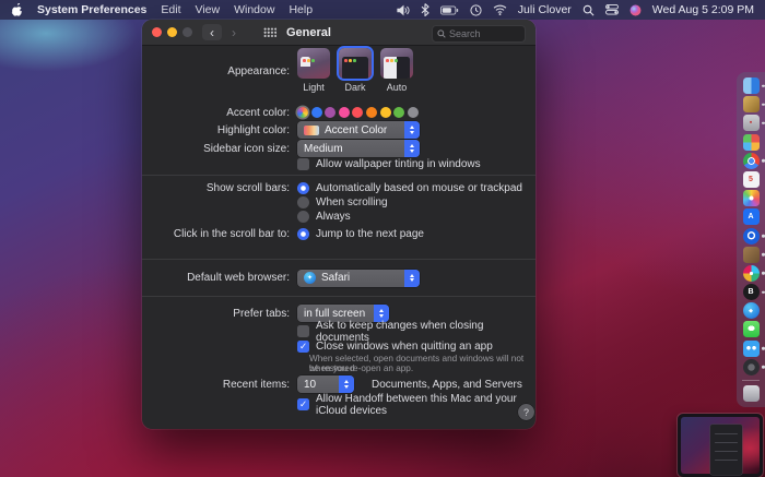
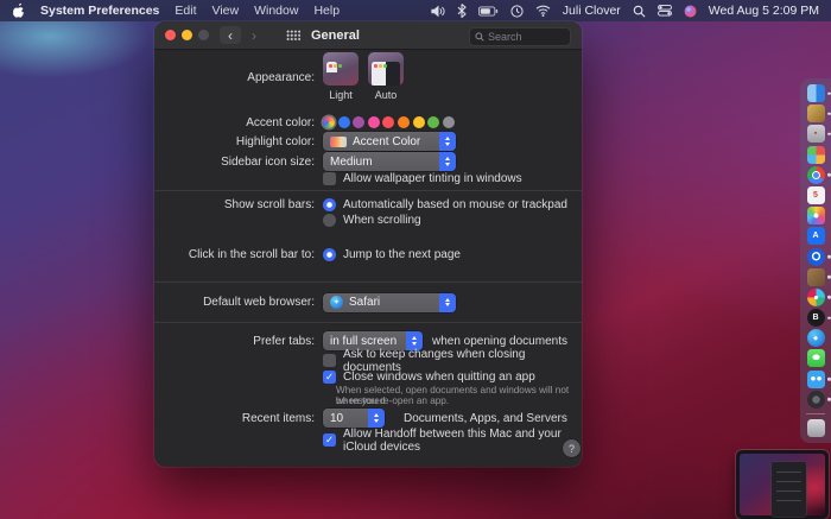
  System Preferences
  Edit
  View
  Window
  Help
  Juli Clover
  Wed Aug 5 2:09 PM
  ‹
  ›
  General
  Search
  Appearance:
  Light
- Dark
  Auto
  Accent color:
  Highlight color:
  Accent Color
  Sidebar icon size:
  Medium
  Allow wallpaper tinting in windows
  Show scroll bars:
  Automatically based on mouse or trackpad
  When scrolling
- Always
  Click in the scroll bar to:
  Jump to the next page
  Default web browser:
  Safari
  Prefer tabs:
  in full screen
+ when opening documents
  Ask to keep changes when closing documents
  ✓
  Close windows when quitting an app
  When selected, open documents and windows will not be restored
  when you re-open an app.
  Recent items:
  10
  Documents, Apps, and Servers
  ✓
  Allow Handoff between this Mac and your iCloud devices
  ?
